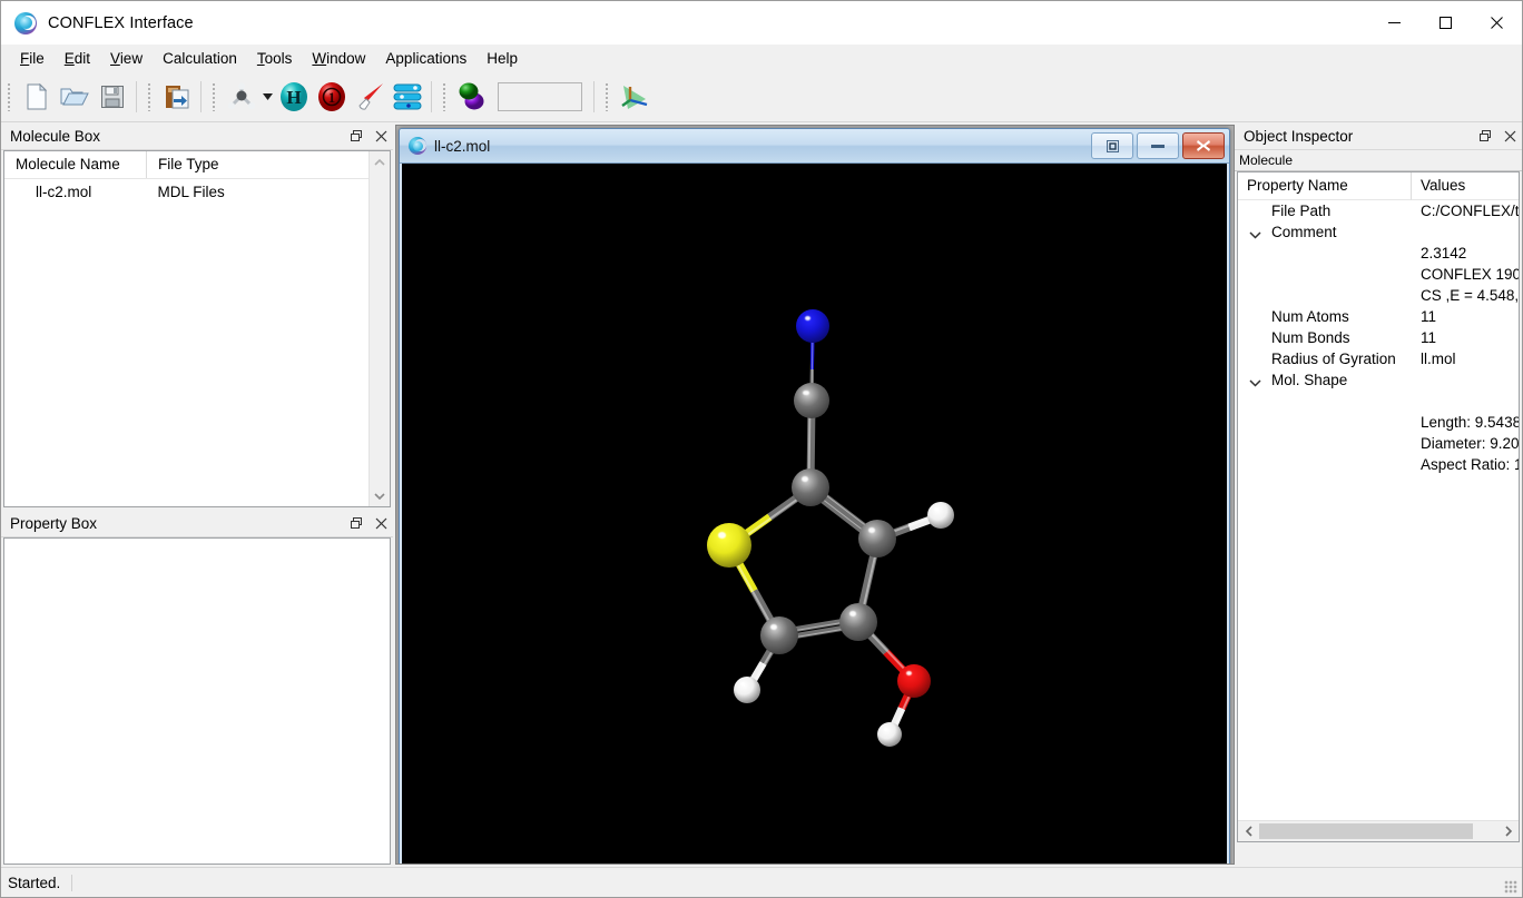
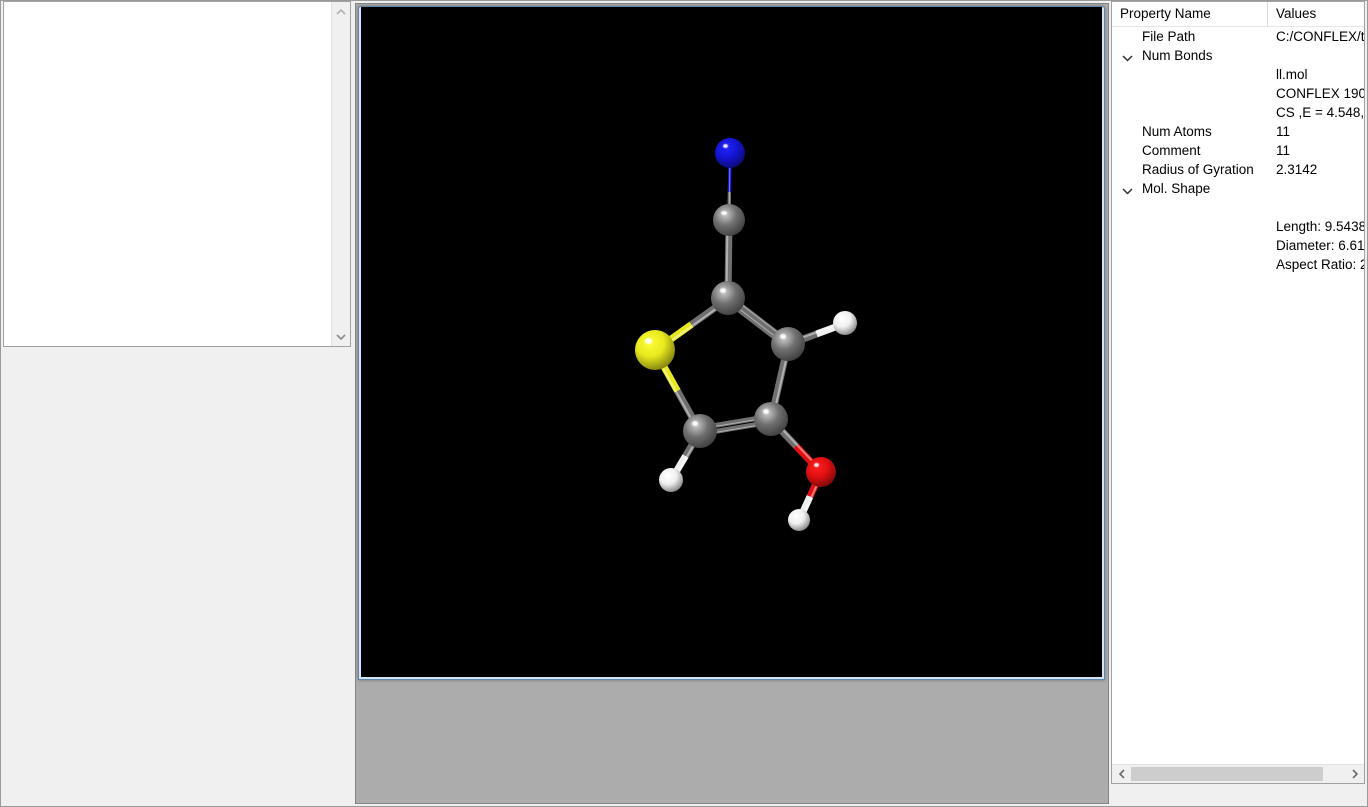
- CONFLEX Interface
- File
- Edit
- View
- Calculation
- Tools
- Window
- Applications
- Help
- H
- 1
- Molecule Box
- Molecule Name	File Type
- ll-c2.mol	MDL Files
- Property Box
- ll-c2.mol
- Object Inspector
- Molecule
  Property Name
  Values
  File Path
  C:/CONFLEX/t
- Comment
+ Num Bonds
- 2.3142
+ ll.mol
  CONFLEX 190
  CS ,E = 4.548,
  Num Atoms
  11
- Num Bonds
+ Comment
  11
  Radius of Gyration
- ll.mol
+ 2.3142
  Mol. Shape
  Length: 9.5438
- Diameter: 9.20
+ Diameter: 6.61
- Aspect Ratio: 1
+ Aspect Ratio: 2
- Started.
